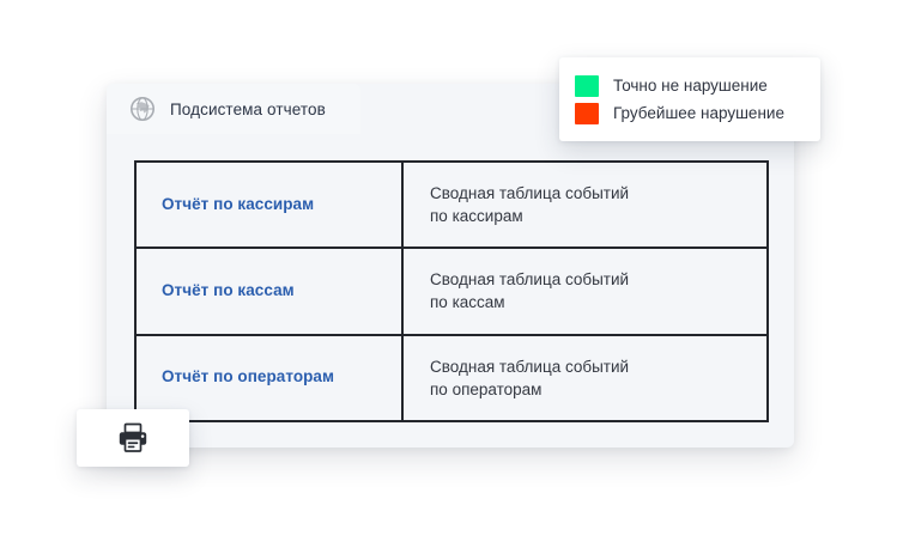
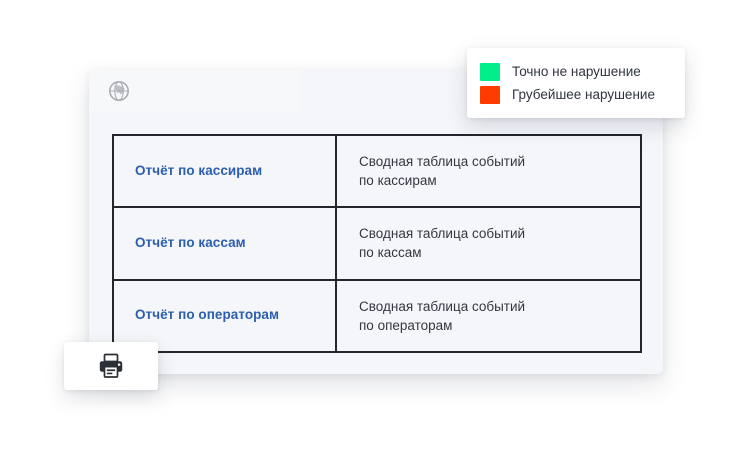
- Подсистема отчетов
  Отчёт по кассирам
  Сводная таблица событий
  по кассирам
  Отчёт по кассам
  Сводная таблица событий
  по кассам
  Отчёт по операторам
  Сводная таблица событий
  по операторам
  Точно не нарушение
  Грубейшее нарушение
